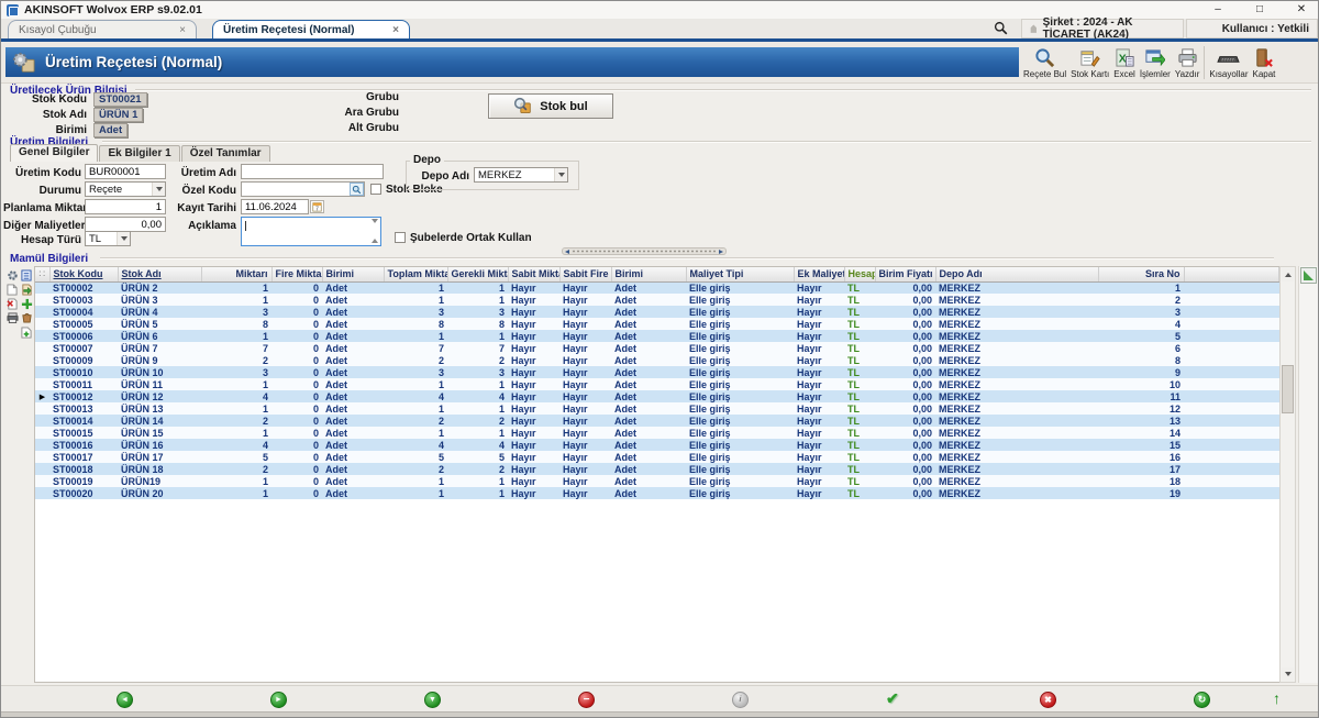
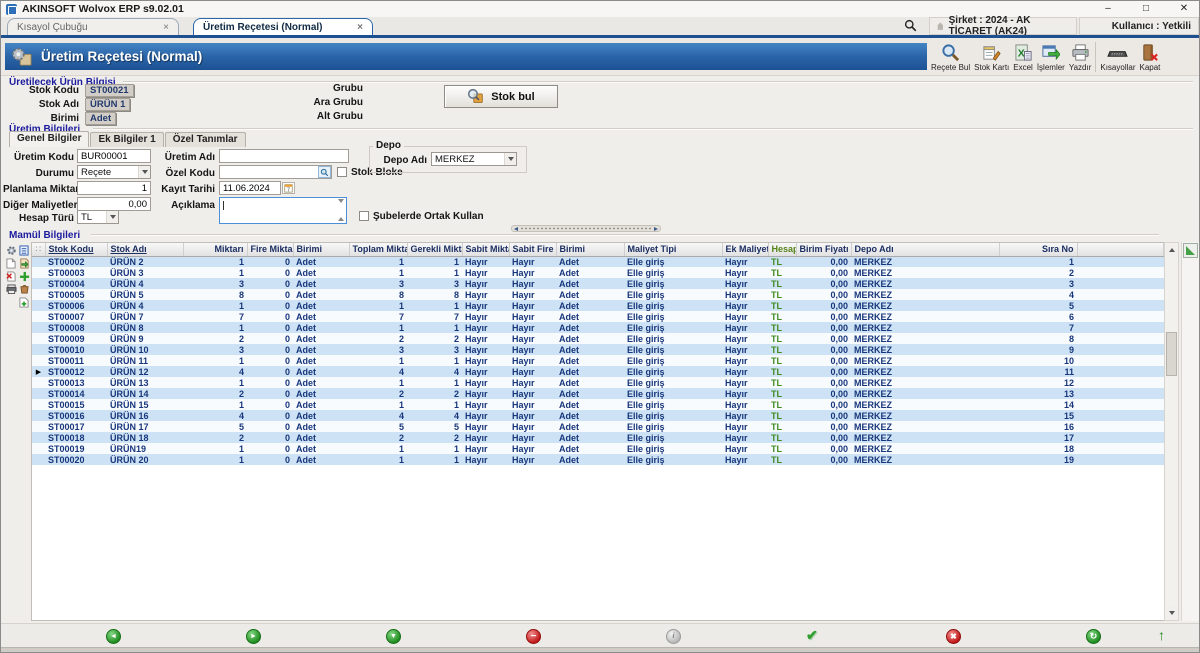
  AKINSOFT Wolvox ERP s9.02.01
  –
  □
  ✕
  Kısayol Çubuğu
  ×
  Üretim Reçetesi (Normal)
  ×
  Şirket : 2024 - AK TİCARET (AK24)
  Kullanıcı : Yetkili
  Üretim Reçetesi (Normal)
  Reçete Bul
  Stok Kartı
  X
  Excel
  İşlemler
  Yazdır
  Kısayollar
  Kapat
  Üretilecek Ürün Bilgisi
  Stok Kodu
  ST00021
  Stok Adı
  ÜRÜN 1
  Birimi
  Adet
  Grubu
  Ara Grubu
  Alt Grubu
  Stok bul
  Üretim Bilgileri
  Genel Bilgiler
  Ek Bilgiler 1
  Özel Tanımlar
  Üretim Kodu
  BUR00001
  Durumu
  Reçete
  Planlama Mikta
  1
  Diğer Maliyetler
  0,00
  Hesap Türü
  TL
  Üretim Adı
  Özel Kodu
  Stok Bloke
  Kayıt Tarihi
  11.06.2024
  Açıklama
  Şubelerde Ortak Kullan
  Depo
  Depo Adı
  MERKEZ
  Mamül Bilgileri
  ∷	Stok Kodu	Stok Adı	Miktarı	Fire Mikta	Birimi	Toplam Mikt	Gerekli Mikt	Sabit Mikt	Sabit Fire	Birimi	Maliyet Tipi	Ek Maliye	Hesa	Birim Fiyatı	Depo Adı	Sıra No
  	ST00002	ÜRÜN 2	1	0	Adet	1	1	Hayır	Hayır	Adet	Elle giriş	Hayır	TL	0,00	MERKEZ	1
  	ST00003	ÜRÜN 3	1	0	Adet	1	1	Hayır	Hayır	Adet	Elle giriş	Hayır	TL	0,00	MERKEZ	2
  	ST00004	ÜRÜN 4	3	0	Adet	3	3	Hayır	Hayır	Adet	Elle giriş	Hayır	TL	0,00	MERKEZ	3
  	ST00005	ÜRÜN 5	8	0	Adet	8	8	Hayır	Hayır	Adet	Elle giriş	Hayır	TL	0,00	MERKEZ	4
- 	ST00006	ÜRÜN 6	1	0	Adet	1	1	Hayır	Hayır	Adet	Elle giriş	Hayır	TL	0,00	MERKEZ	5
+ 	ST00006	ÜRÜN 4	1	0	Adet	1	1	Hayır	Hayır	Adet	Elle giriş	Hayır	TL	0,00	MERKEZ	5
  	ST00007	ÜRÜN 7	7	0	Adet	7	7	Hayır	Hayır	Adet	Elle giriş	Hayır	TL	0,00	MERKEZ	6
+ 	ST00008	ÜRÜN 8	1	0	Adet	1	1	Hayır	Hayır	Adet	Elle giriş	Hayır	TL	0,00	MERKEZ	7
  	ST00009	ÜRÜN 9	2	0	Adet	2	2	Hayır	Hayır	Adet	Elle giriş	Hayır	TL	0,00	MERKEZ	8
  	ST00010	ÜRÜN 10	3	0	Adet	3	3	Hayır	Hayır	Adet	Elle giriş	Hayır	TL	0,00	MERKEZ	9
  	ST00011	ÜRÜN 11	1	0	Adet	1	1	Hayır	Hayır	Adet	Elle giriş	Hayır	TL	0,00	MERKEZ	10
  	ST00012	ÜRÜN 12	4	0	Adet	4	4	Hayır	Hayır	Adet	Elle giriş	Hayır	TL	0,00	MERKEZ	11
  	ST00013	ÜRÜN 13	1	0	Adet	1	1	Hayır	Hayır	Adet	Elle giriş	Hayır	TL	0,00	MERKEZ	12
  	ST00014	ÜRÜN 14	2	0	Adet	2	2	Hayır	Hayır	Adet	Elle giriş	Hayır	TL	0,00	MERKEZ	13
  	ST00015	ÜRÜN 15	1	0	Adet	1	1	Hayır	Hayır	Adet	Elle giriş	Hayır	TL	0,00	MERKEZ	14
  	ST00016	ÜRÜN 16	4	0	Adet	4	4	Hayır	Hayır	Adet	Elle giriş	Hayır	TL	0,00	MERKEZ	15
  	ST00017	ÜRÜN 17	5	0	Adet	5	5	Hayır	Hayır	Adet	Elle giriş	Hayır	TL	0,00	MERKEZ	16
  	ST00018	ÜRÜN 18	2	0	Adet	2	2	Hayır	Hayır	Adet	Elle giriş	Hayır	TL	0,00	MERKEZ	17
  	ST00019	ÜRÜN19	1	0	Adet	1	1	Hayır	Hayır	Adet	Elle giriş	Hayır	TL	0,00	MERKEZ	18
  	ST00020	ÜRÜN 20	1	0	Adet	1	1	Hayır	Hayır	Adet	Elle giriş	Hayır	TL	0,00	MERKEZ	19
  −
  ✔
  ✖
  ↻
  ↑
